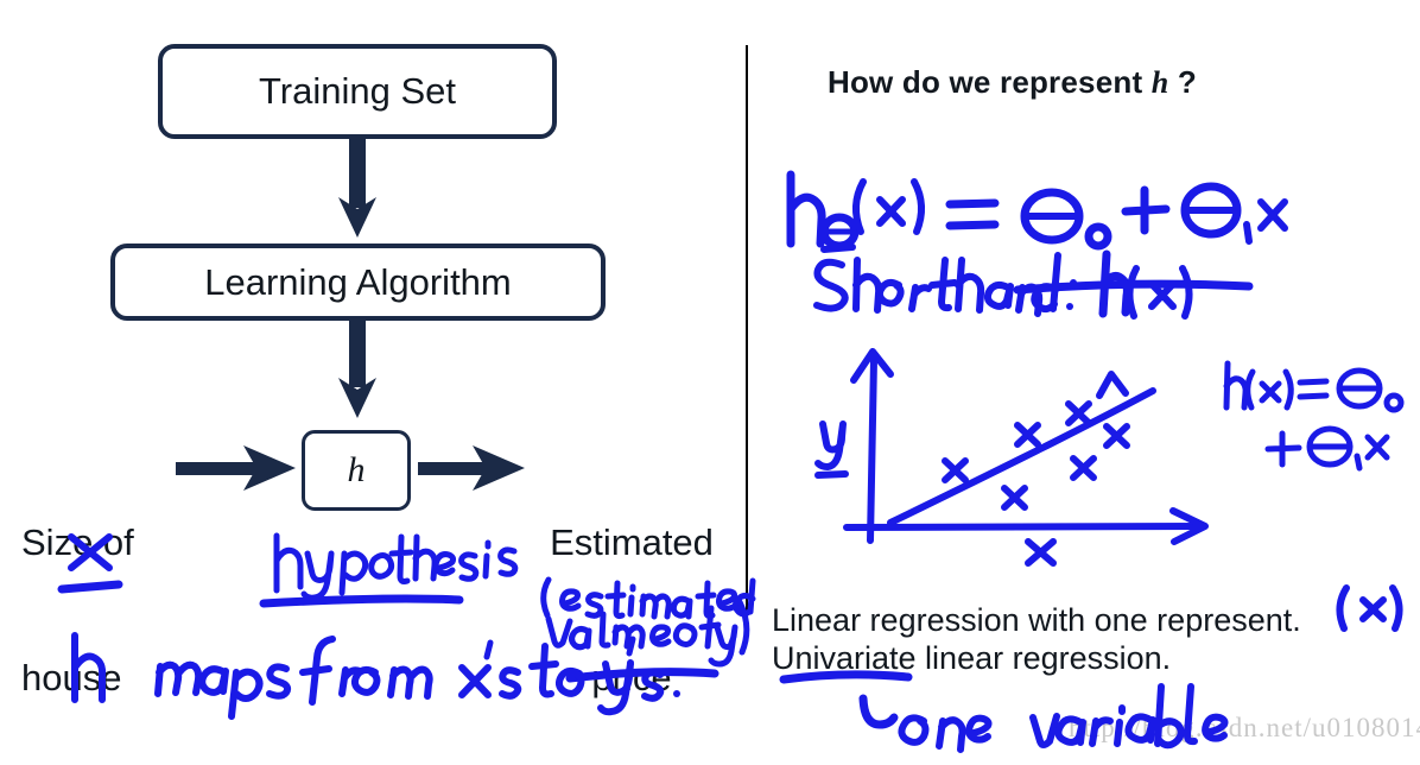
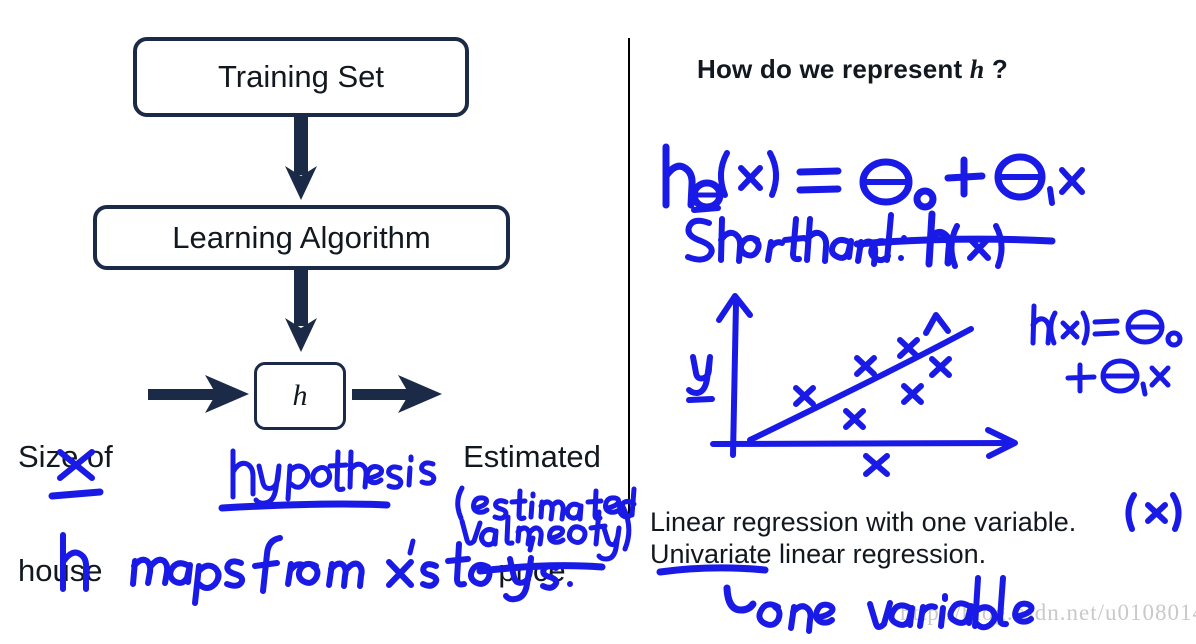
  Training Set
  Learning Algorithm
  h
  Siz of
  hose
  Estimated
  How do we represent h ?
- Linear regression with one represent.
+ Linear regression with one variable.
  Univariate linear regression.
